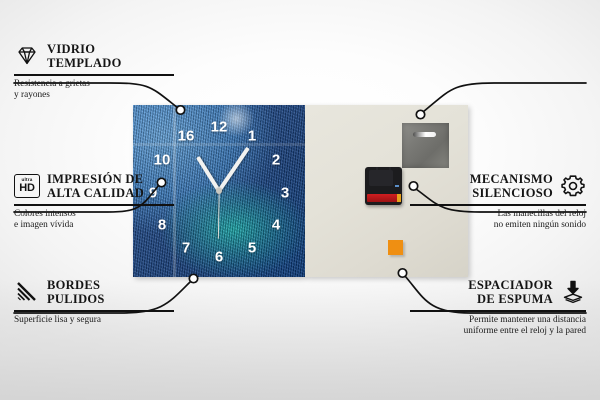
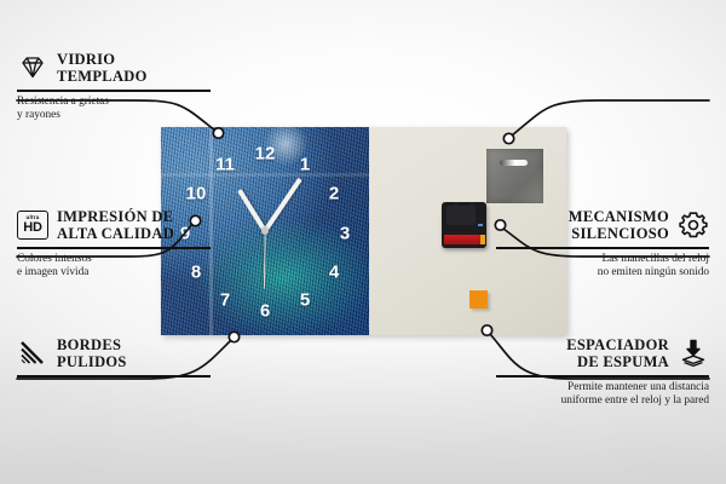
  12
  1
  2
  3
  4
  5
  6
  7
  8
  10
- 16
+ 11
  VIDRIO
  TEMPLADO
  Resistencia a grietas
  y rayones
  HD
  IMPRESIÓN DE
  ALTA CALIDAD
  Colores intensos
  e imagen vívida
  BORDES
  PULIDOS
- Superficie lisa y segura
  MECANISMO
  SILENCIOSO
  Las manecillas del reloj
  no emiten ningún sonido
  ESPACIADOR
  DE ESPUMA
  Permite mantener una distancia
  uniforme entre el reloj y la pared
